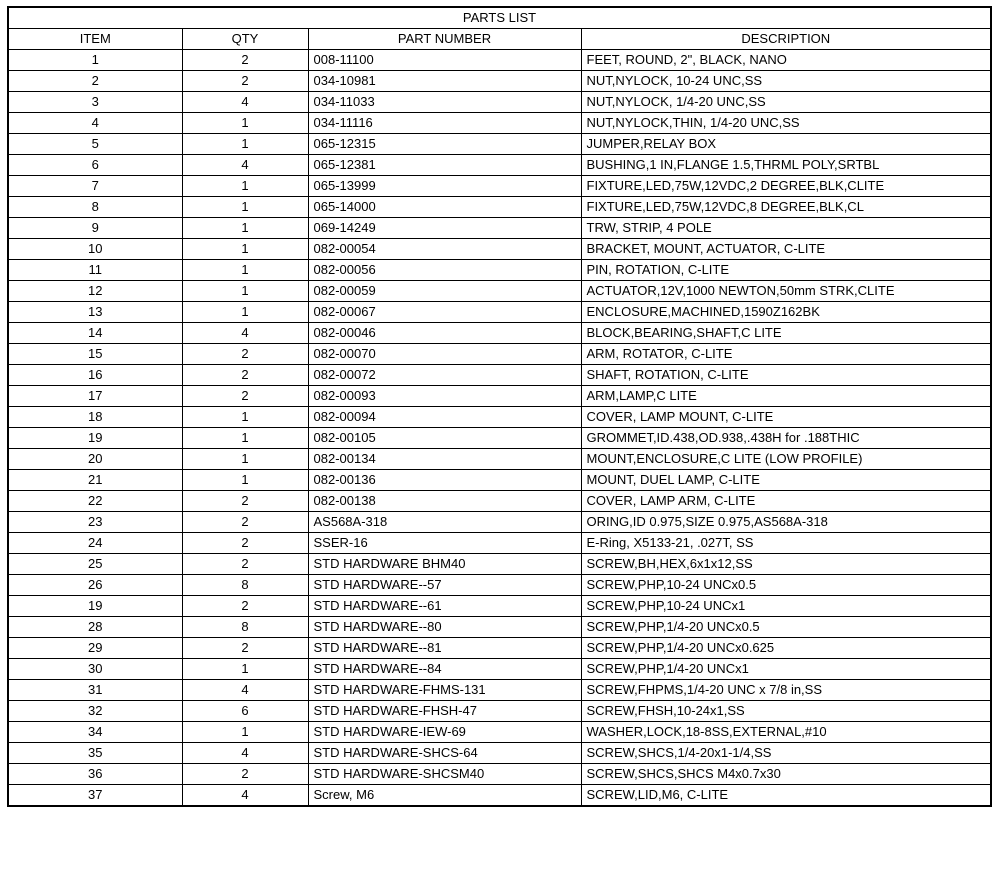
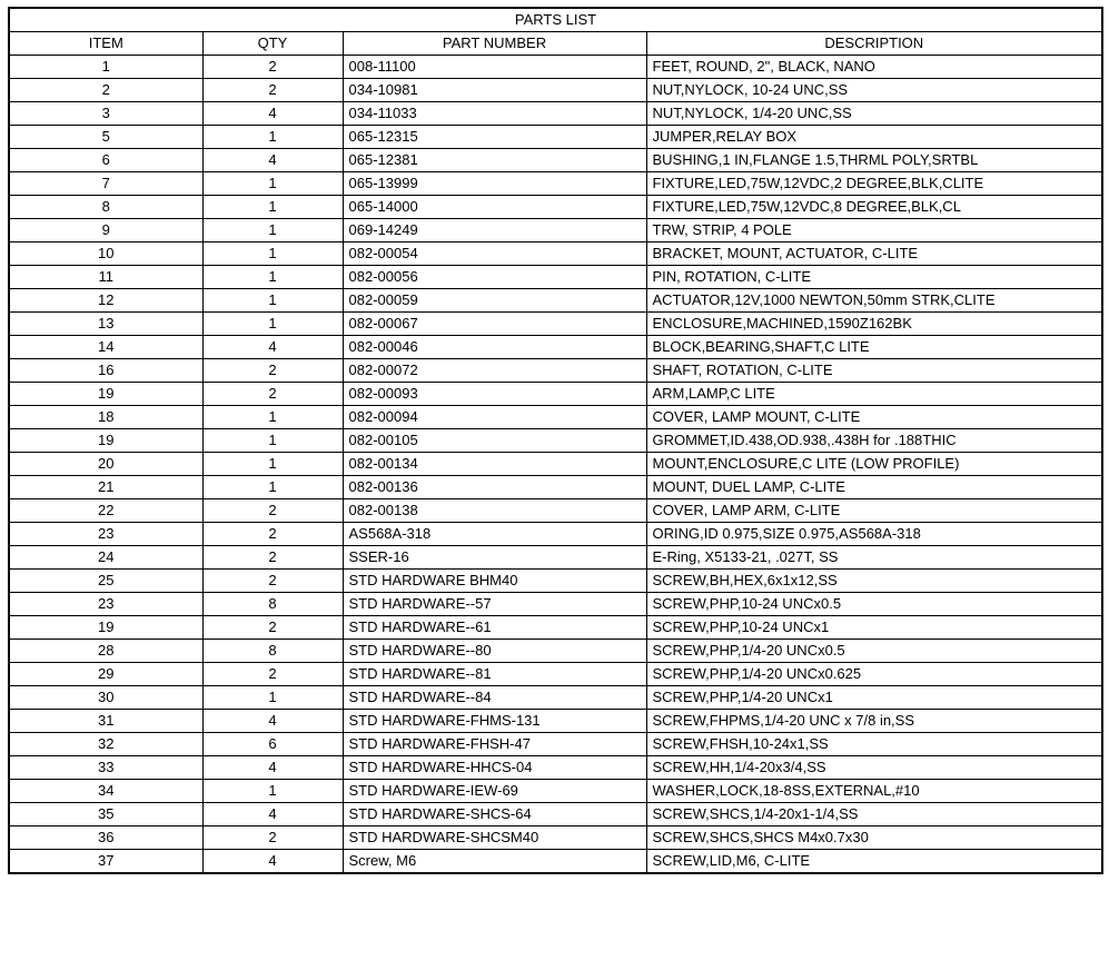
  PARTS LIST
  ITEM	QTY	PART NUMBER	DESCRIPTION
  1	2	008-11100	FEET, ROUND, 2", BLACK, NANO
  2	2	034-10981	NUT,NYLOCK, 10-24 UNC,SS
  3	4	034-11033	NUT,NYLOCK, 1/4-20 UNC,SS
- 4	1	034-11116	NUT,NYLOCK,THIN, 1/4-20 UNC,SS
  5	1	065-12315	JUMPER,RELAY BOX
  6	4	065-12381	BUSHING,1 IN,FLANGE 1.5,THRML POLY,SRTBL
  7	1	065-13999	FIXTURE,LED,75W,12VDC,2 DEGREE,BLK,CLITE
  8	1	065-14000	FIXTURE,LED,75W,12VDC,8 DEGREE,BLK,CL
  9	1	069-14249	TRW, STRIP, 4 POLE
  10	1	082-00054	BRACKET, MOUNT, ACTUATOR, C-LITE
  11	1	082-00056	PIN, ROTATION, C-LITE
  12	1	082-00059	ACTUATOR,12V,1000 NEWTON,50mm STRK,CLITE
  13	1	082-00067	ENCLOSURE,MACHINED,1590Z162BK
  14	4	082-00046	BLOCK,BEARING,SHAFT,C LITE
- 15	2	082-00070	ARM, ROTATOR, C-LITE
  16	2	082-00072	SHAFT, ROTATION, C-LITE
- 17	2	082-00093	ARM,LAMP,C LITE
+ 19	2	082-00093	ARM,LAMP,C LITE
  18	1	082-00094	COVER, LAMP MOUNT, C-LITE
  19	1	082-00105	GROMMET,ID.438,OD.938,.438H for .188THIC
  20	1	082-00134	MOUNT,ENCLOSURE,C LITE (LOW PROFILE)
  21	1	082-00136	MOUNT, DUEL LAMP, C-LITE
  22	2	082-00138	COVER, LAMP ARM, C-LITE
  23	2	AS568A-318	ORING,ID 0.975,SIZE 0.975,AS568A-318
  24	2	SSER-16	E-Ring, X5133-21, .027T, SS
  25	2	STD HARDWARE BHM40	SCREW,BH,HEX,6x1x12,SS
- 26	8	STD HARDWARE--57	SCREW,PHP,10-24 UNCx0.5
+ 23	8	STD HARDWARE--57	SCREW,PHP,10-24 UNCx0.5
  19	2	STD HARDWARE--61	SCREW,PHP,10-24 UNCx1
  28	8	STD HARDWARE--80	SCREW,PHP,1/4-20 UNCx0.5
  29	2	STD HARDWARE--81	SCREW,PHP,1/4-20 UNCx0.625
  30	1	STD HARDWARE--84	SCREW,PHP,1/4-20 UNCx1
  31	4	STD HARDWARE-FHMS-131	SCREW,FHPMS,1/4-20 UNC x 7/8 in,SS
  32	6	STD HARDWARE-FHSH-47	SCREW,FHSH,10-24x1,SS
+ 33	4	STD HARDWARE-HHCS-04	SCREW,HH,1/4-20x3/4,SS
  34	1	STD HARDWARE-IEW-69	WASHER,LOCK,18-8SS,EXTERNAL,#10
  35	4	STD HARDWARE-SHCS-64	SCREW,SHCS,1/4-20x1-1/4,SS
  36	2	STD HARDWARE-SHCSM40	SCREW,SHCS,SHCS M4x0.7x30
  37	4	Screw, M6	SCREW,LID,M6, C-LITE
